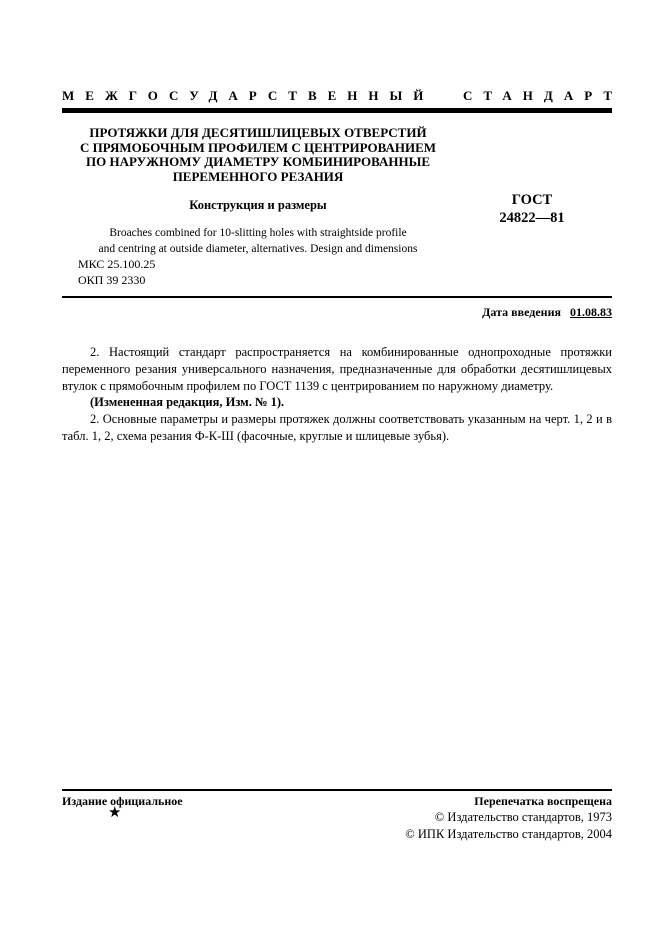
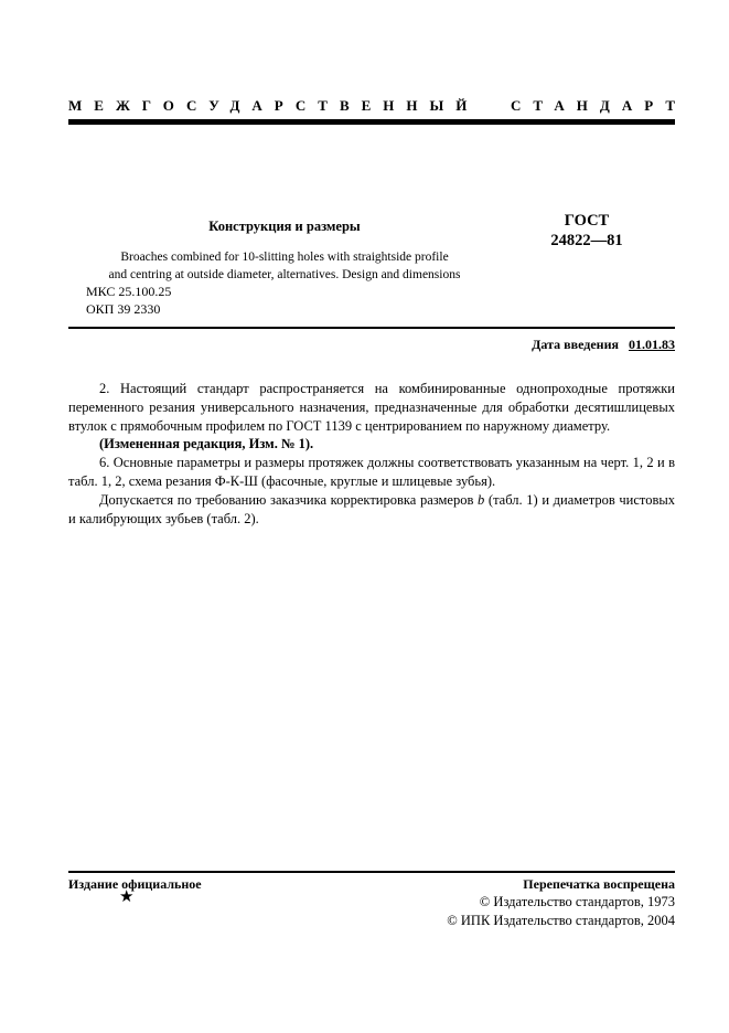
  МЕЖГОСУДАРСТВЕННЫЙ
  СТАНДАРТ
- ПРОТЯЖКИ ДЛЯ ДЕСЯТИШЛИЦЕВЫХ ОТВЕРСТИЙ
- С ПРЯМОБОЧНЫМ ПРОФИЛЕМ С ЦЕНТРИРОВАНИЕМ
- ПО НАРУЖНОМУ ДИАМЕТРУ КОМБИНИРОВАННЫЕ
- ПЕРЕМЕННОГО РЕЗАНИЯ
  Конструкция и размеры
  ГОСТ
  24822—81
  Broaches combined for 10-slitting holes with straightside profile
  and centring at outside diameter, alternatives. Design and dimensions
  МКС 25.100.25
  ОКП 39 2330
- Дата введения 01.08.83
+ Дата введения 01.01.83
  2. Настоящий стандарт распространяется на комбинированные однопроходные протяжки переменного резания универсального назначения, предназначенные для обработки десятишлицевых втулок с прямобочным профилем по ГОСТ 1139 с центрированием по наружному диаметру.
  (Измененная редакция, Изм. № 1).
- 2. Основные параметры и размеры протяжек должны соответствовать указанным на черт. 1, 2 и в табл. 1, 2, схема резания Ф-К-Ш (фасочные, круглые и шлицевые зубья).
+ 6. Основные параметры и размеры протяжек должны соответствовать указанным на черт. 1, 2 и в табл. 1, 2, схема резания Ф-К-Ш (фасочные, круглые и шлицевые зубья).
+ Допускается по требованию заказчика корректировка размеров b (табл. 1) и диаметров чистовых и калибрующих зубьев (табл. 2).
  Издание официальное
  Перепечатка воспрещена
  ★
  © Издательство стандартов, 1973
  © ИПК Издательство стандартов, 2004
